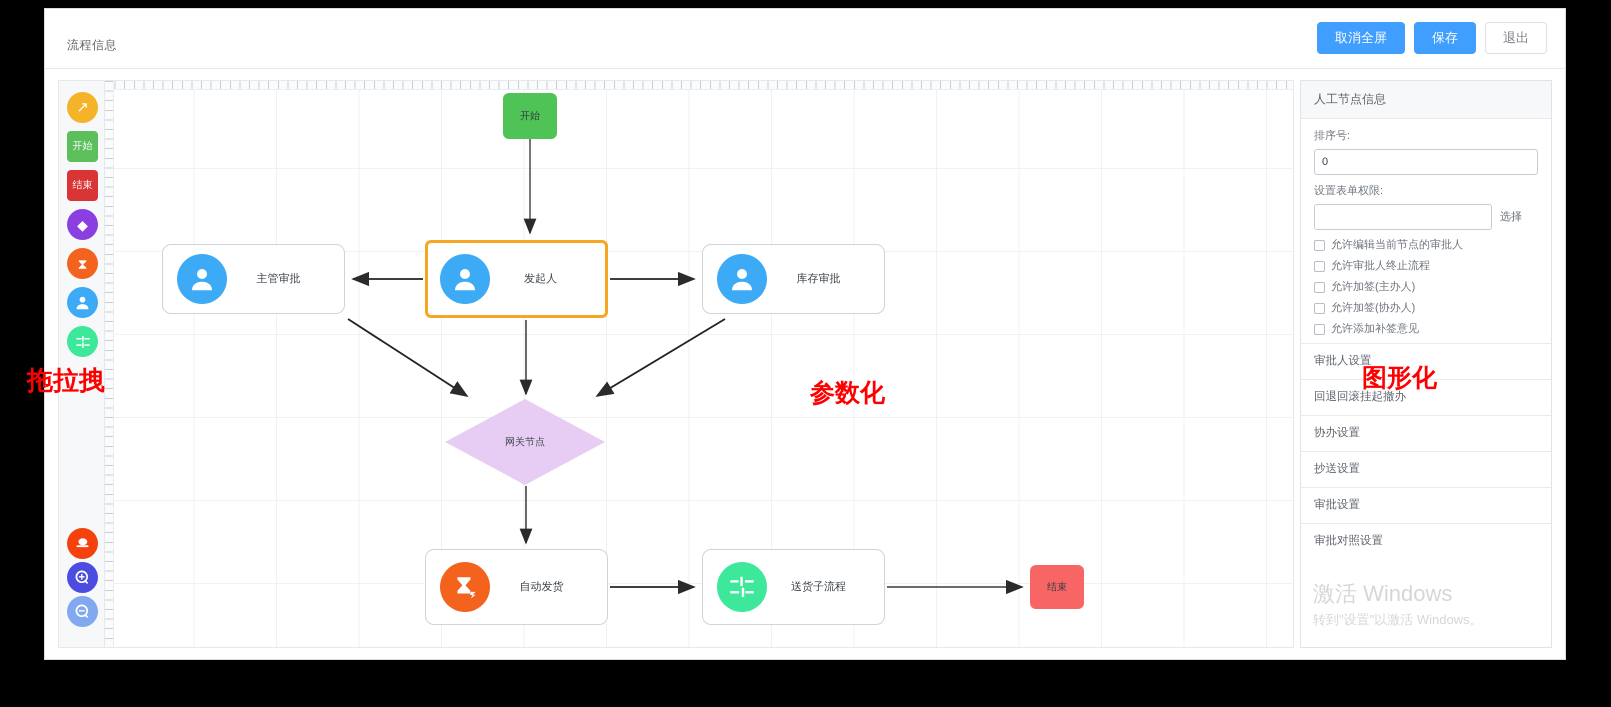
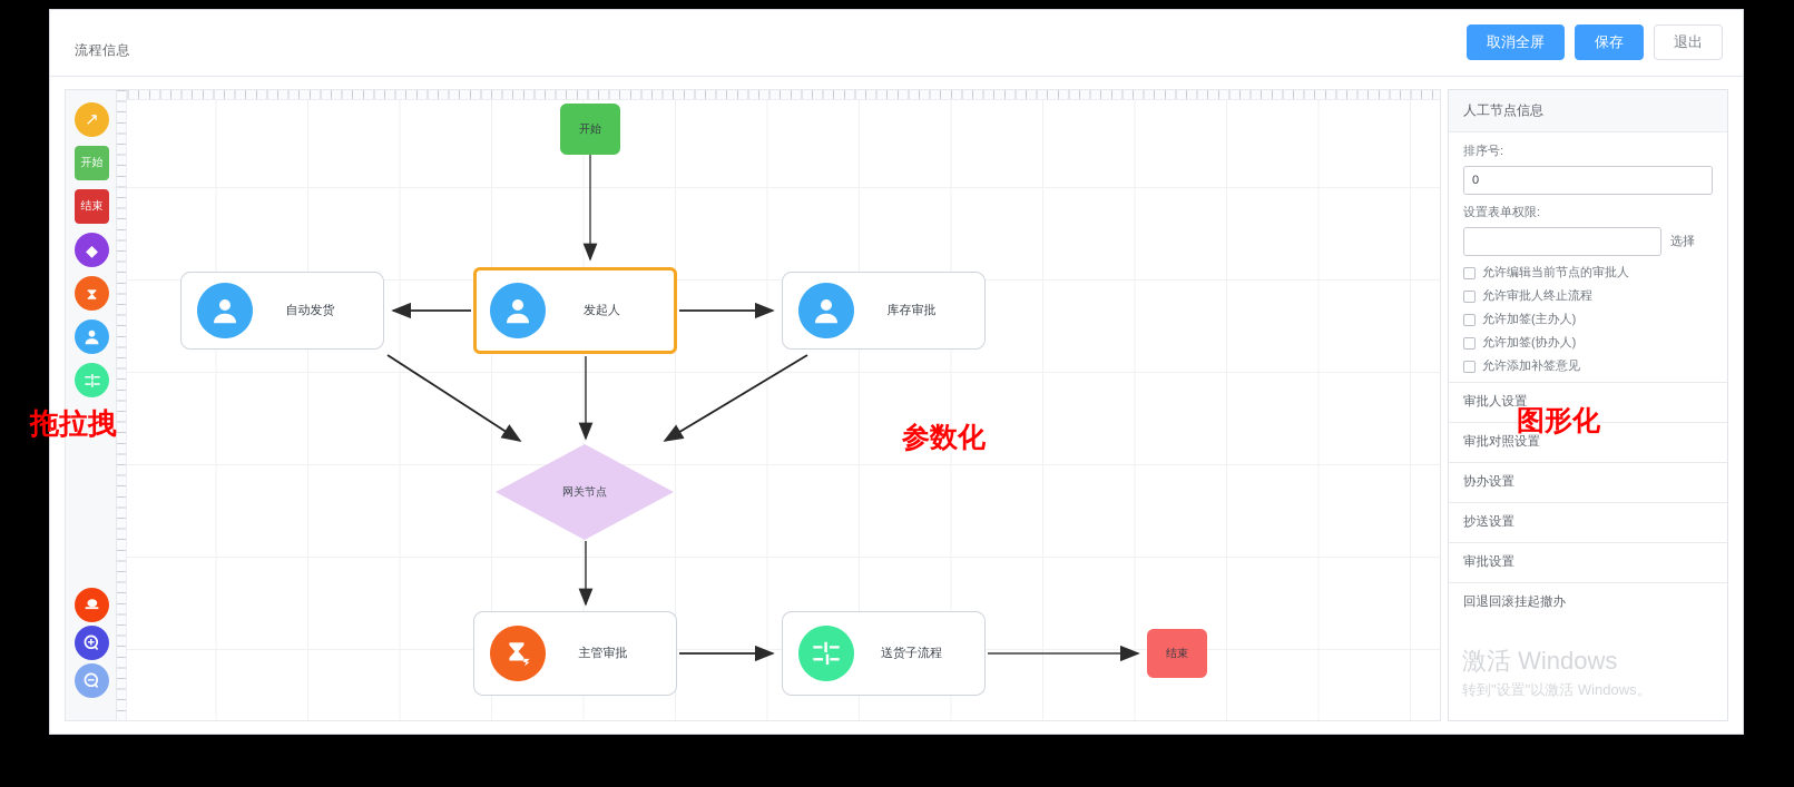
  流程信息
  取消全屏
  保存
  退出
  ↗
  开始
  结束
  ◆
  ⧗
  开始
- 主管审批
+ 自动发货
  发起人
  库存审批
  网关节点
- 自动发货
+ 主管审批
  送货子流程
  结束
  参数化
  人工节点信息
  排序号:
  0
  设置表单权限:
  选择
  允许编辑当前节点的审批人
  允许审批人终止流程
  允许加签(主办人)
  允许加签(协办人)
  允许添加补签意见
  审批人设置
- 回退回滚挂起撤办
+ 审批对照设置
  协办设置
  抄送设置
  审批设置
- 审批对照设置
+ 回退回滚挂起撤办
  激活 Windows
  转到"设置"以激活 Windows。
  拖拉拽
  图形化
